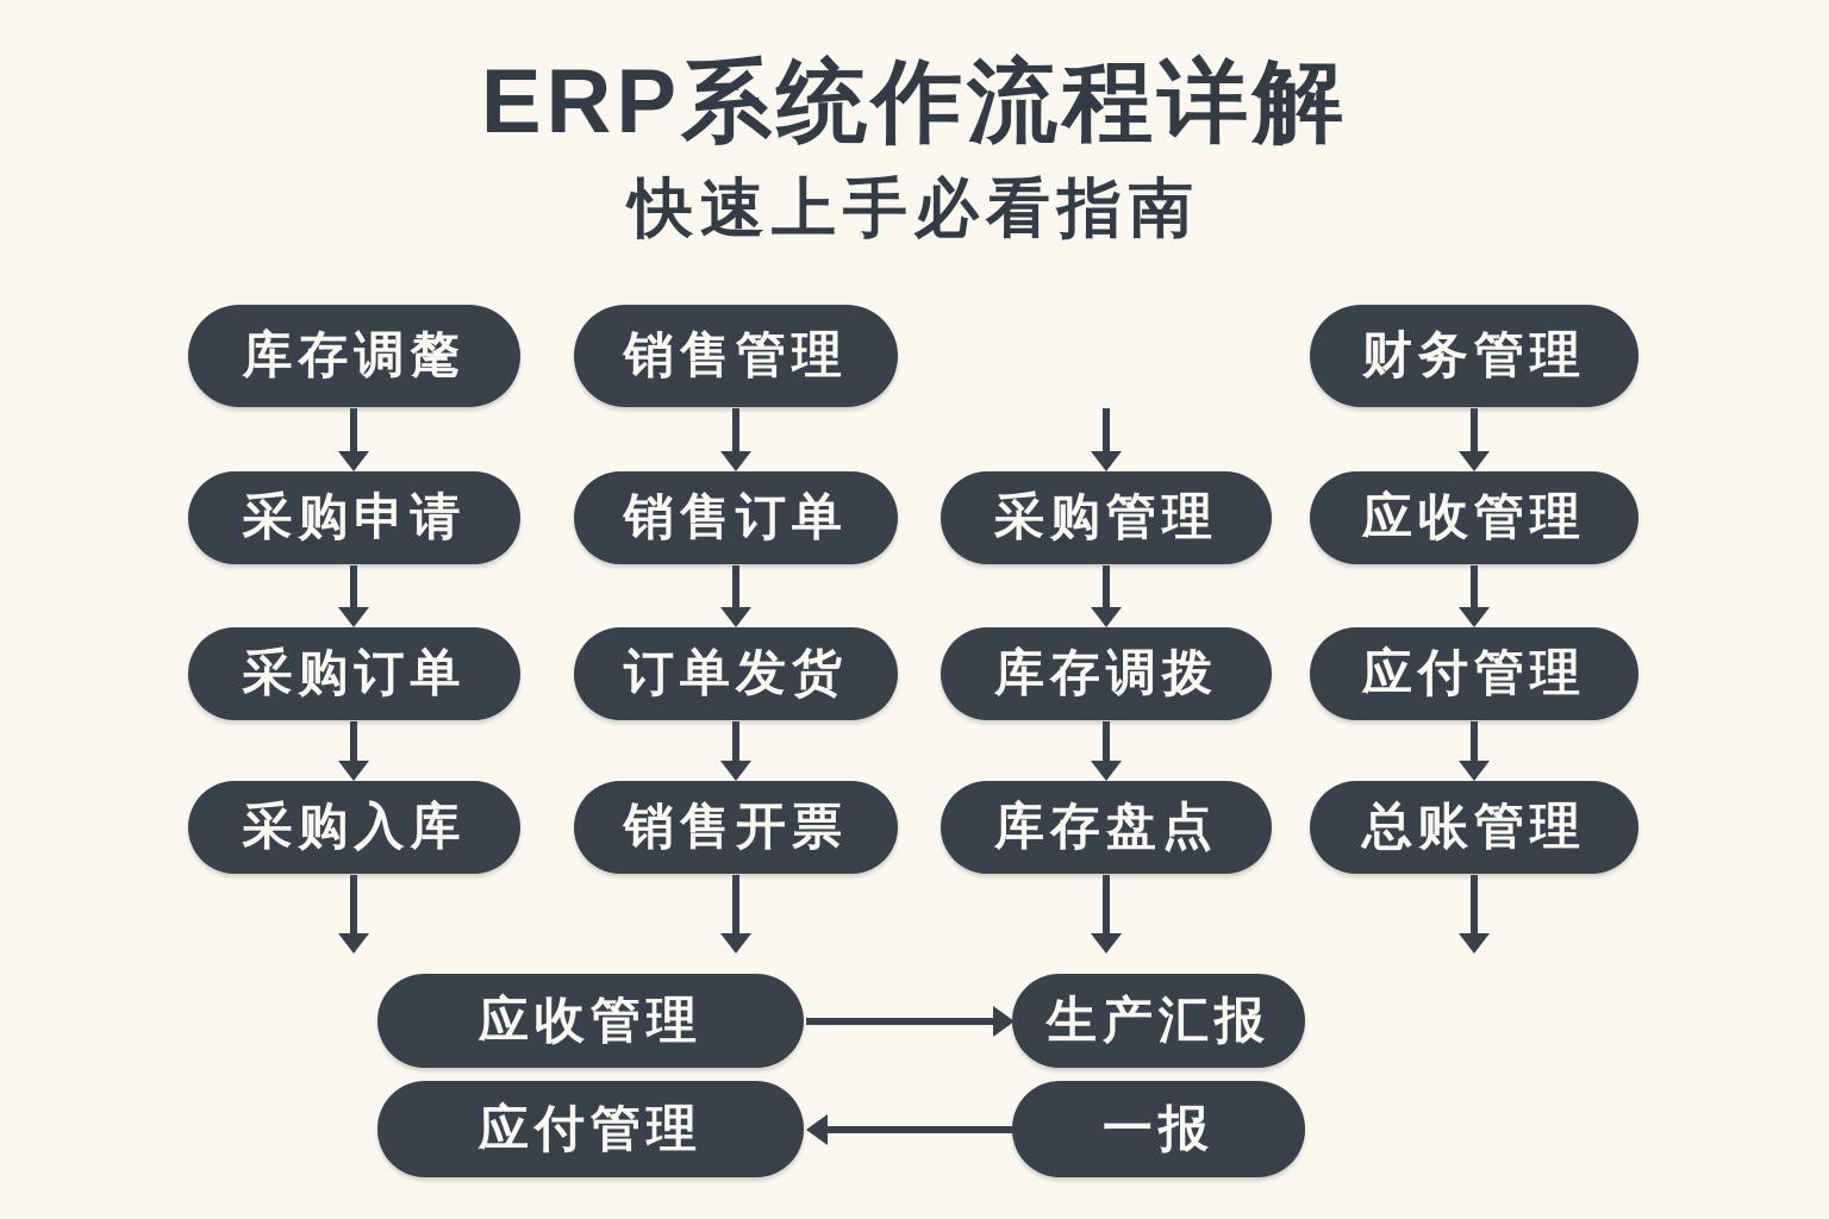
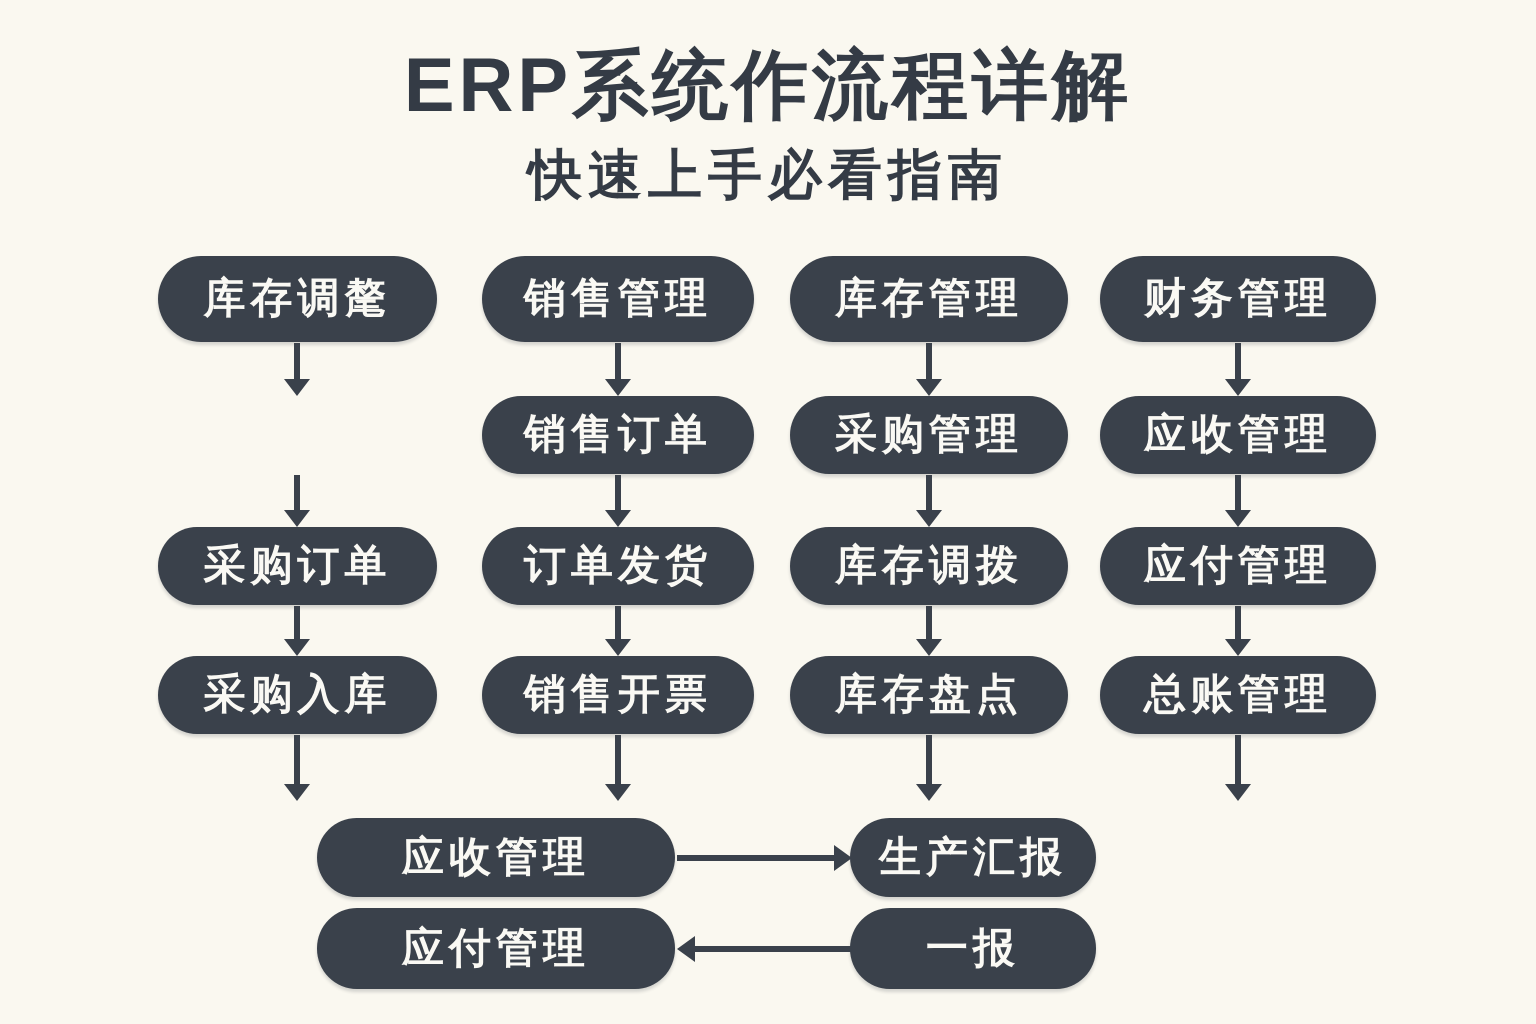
  ERP系统作流程详解
  快速上手必看指南
  库存调氂
- 采购申请
  采购订单
  采购入库
  销售管理
  销售订单
  订单发货
  销售开票
+ 库存管理
  采购管理
  库存调拨
  库存盘点
  财务管理
  应收管理
  应付管理
  总账管理
  应收管理
  生产汇报
  应付管理
  一报
